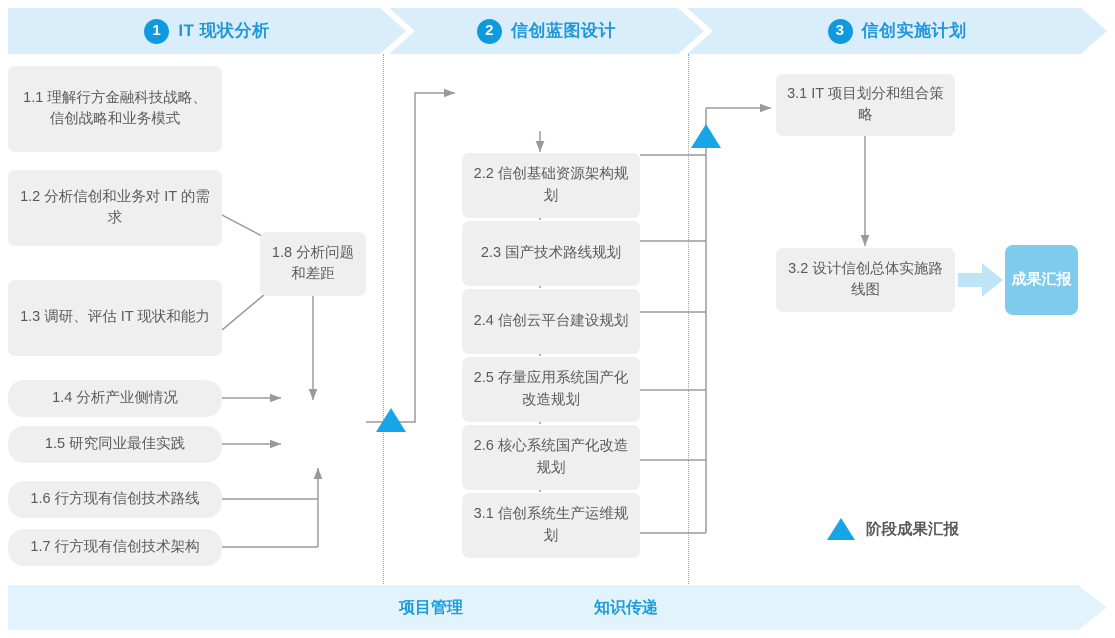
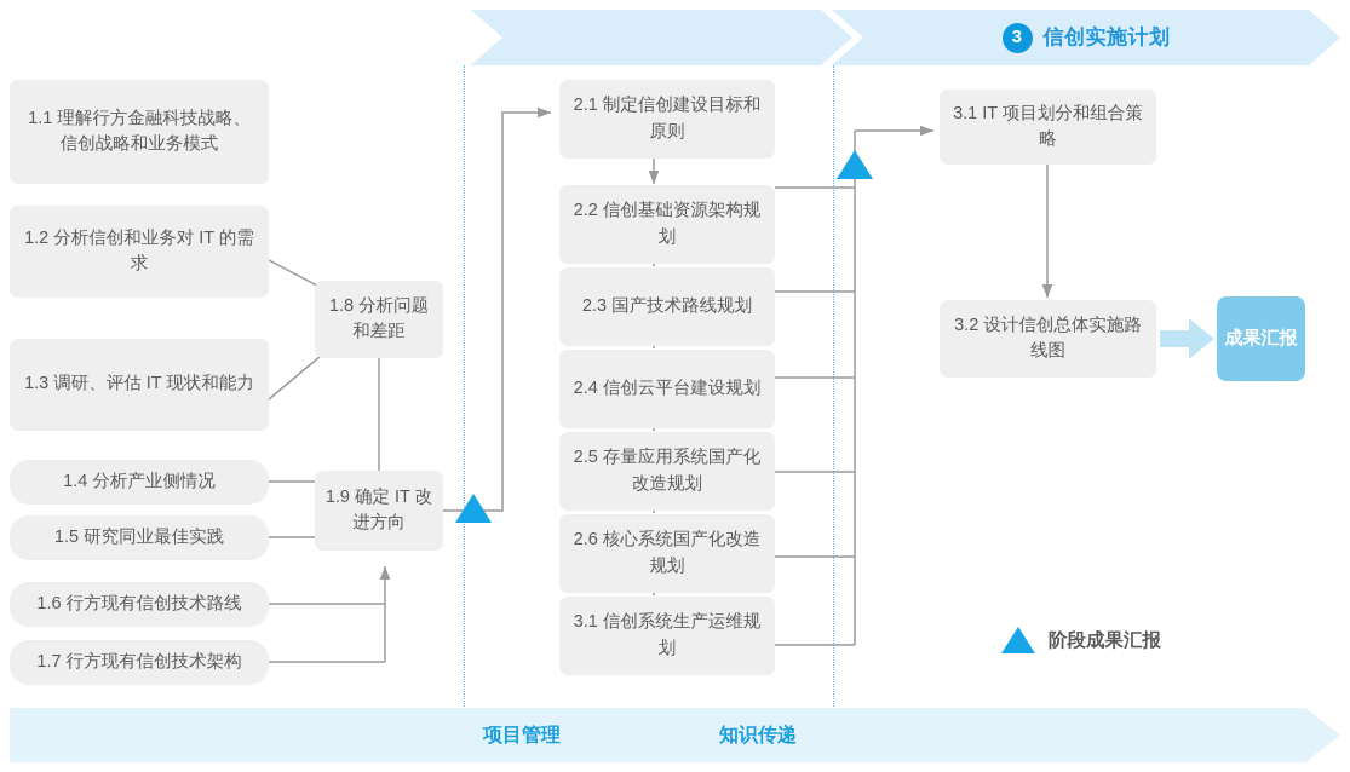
- 1
- IT 现状分析
- 2
- 信创蓝图设计
  3
  信创实施计划
  1.1 理解行方金融科技战略、信创战略和业务模式
  1.2 分析信创和业务对 IT 的需求
  1.3 调研、评估 IT 现状和能力
  1.4 分析产业侧情况
  1.5 研究同业最佳实践
  1.6 行方现有信创技术路线
  1.7 行方现有信创技术架构
  1.8 分析问题和差距
+ 1.9 确定 IT 改进方向
+ 2.1 制定信创建设目标和原则
  2.2 信创基础资源架构规划
  2.3 国产技术路线规划
  2.4 信创云平台建设规划
  2.5 存量应用系统国产化改造规划
  2.6 核心系统国产化改造规划
  3.1 信创系统生产运维规划
  3.1 IT 项目划分和组合策略
  3.2 设计信创总体实施路线图
  成果汇报
  阶段成果汇报
  项目管理
  知识传递
